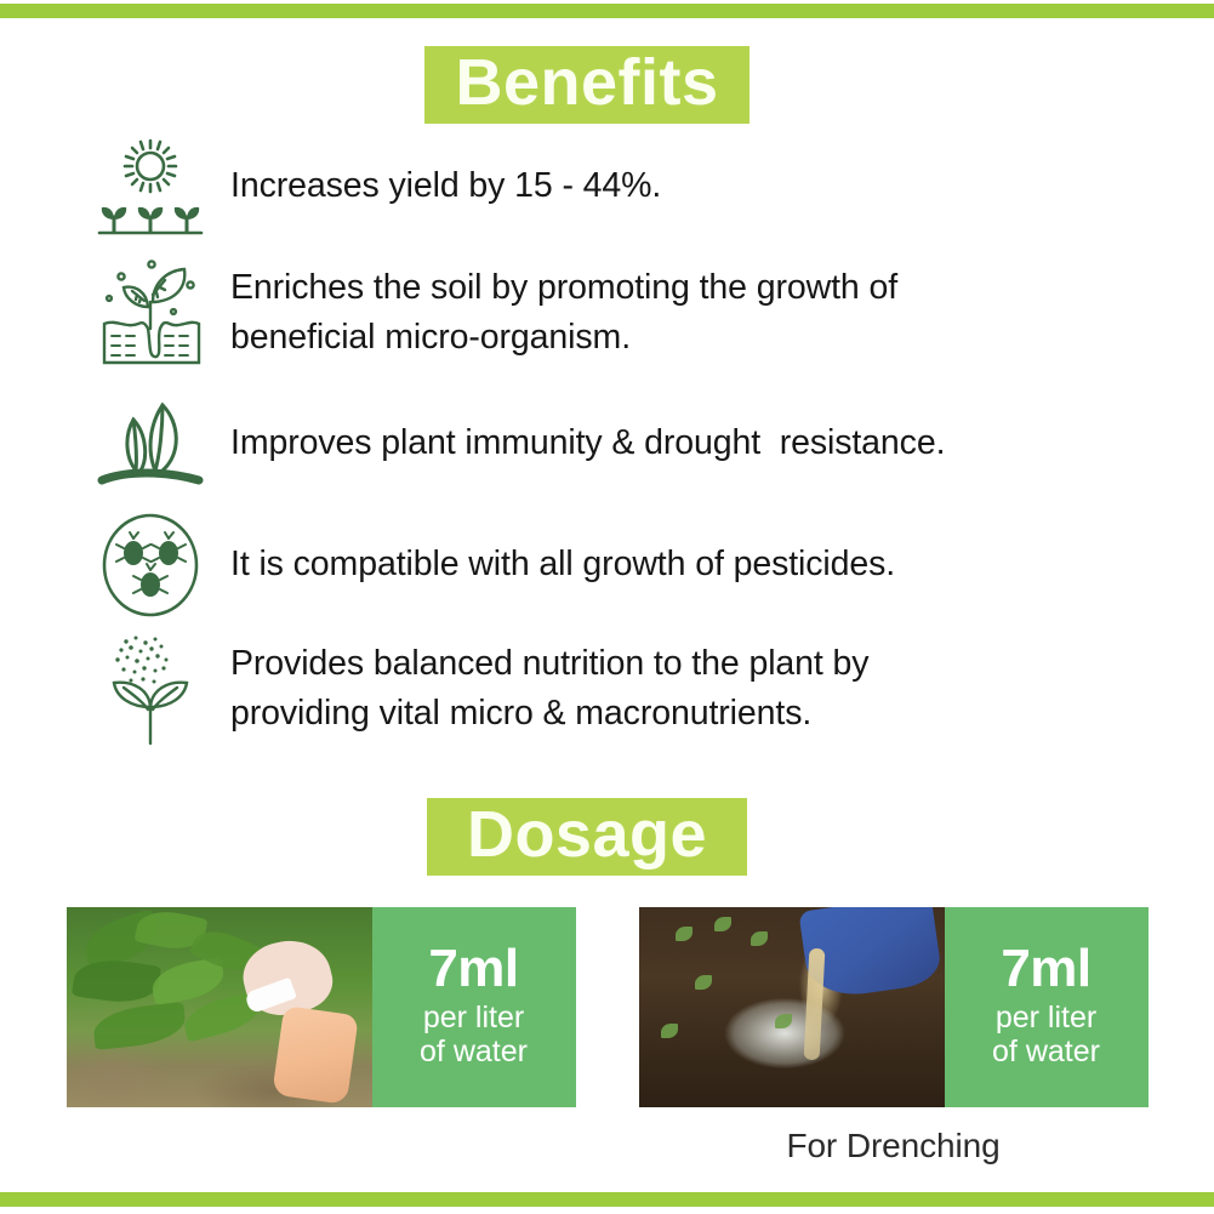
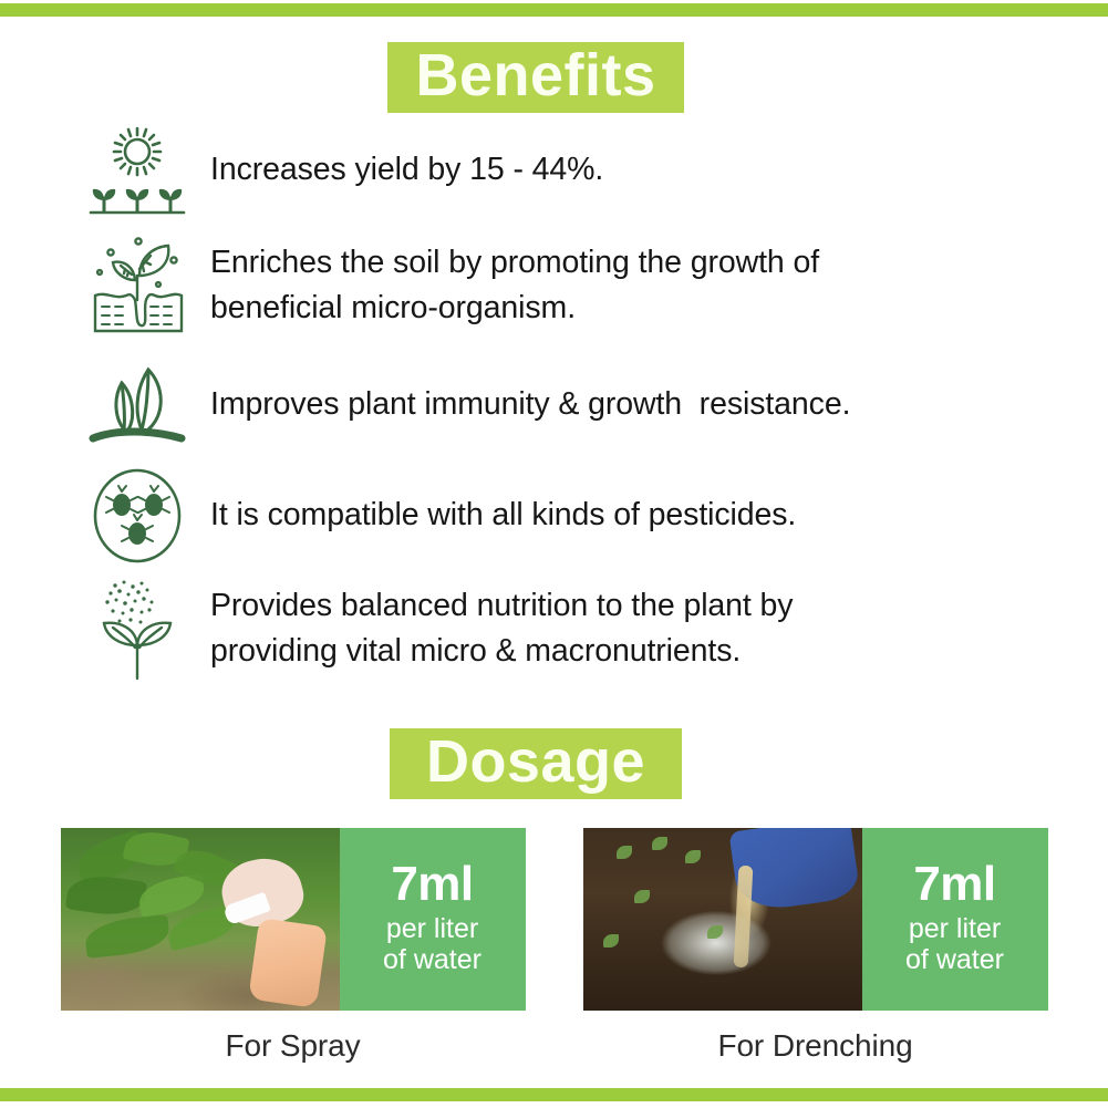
  Benefits
  Increases yield by 15 - 44%.
  Enriches the soil by promoting the growth of
  beneficial micro-organism.
- Improves plant immunity & drought resistance.
+ Improves plant immunity & growth resistance.
- It is compatible with all growth of pesticides.
+ It is compatible with all kinds of pesticides.
  Provides balanced nutrition to the plant by
  providing vital micro & macronutrients.
  Dosage
  7ml
  per liter
  of water
+ For Spray
  7ml
  per liter
  of water
  For Drenching
